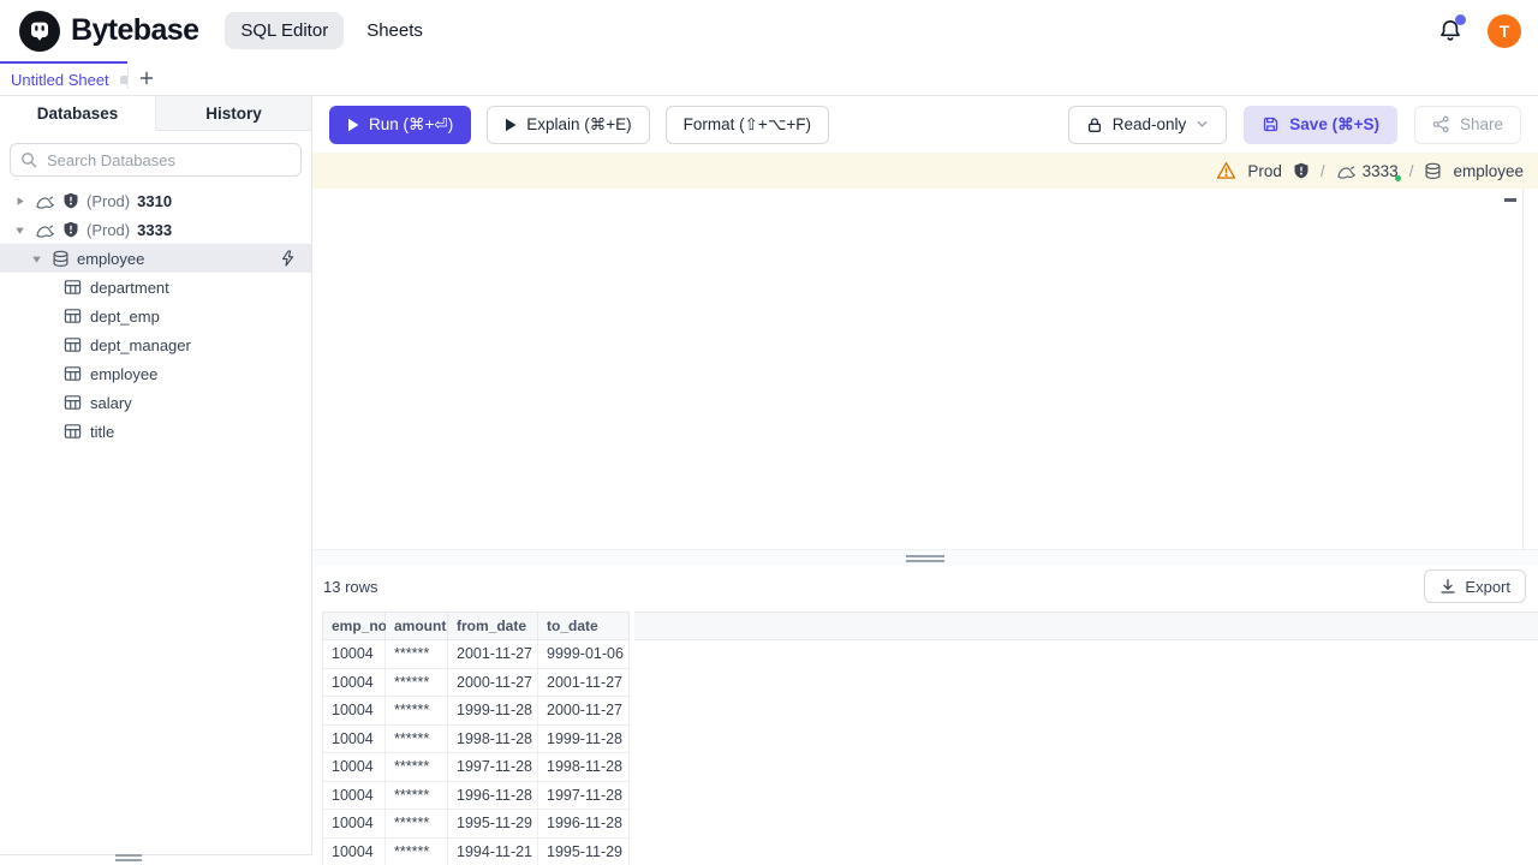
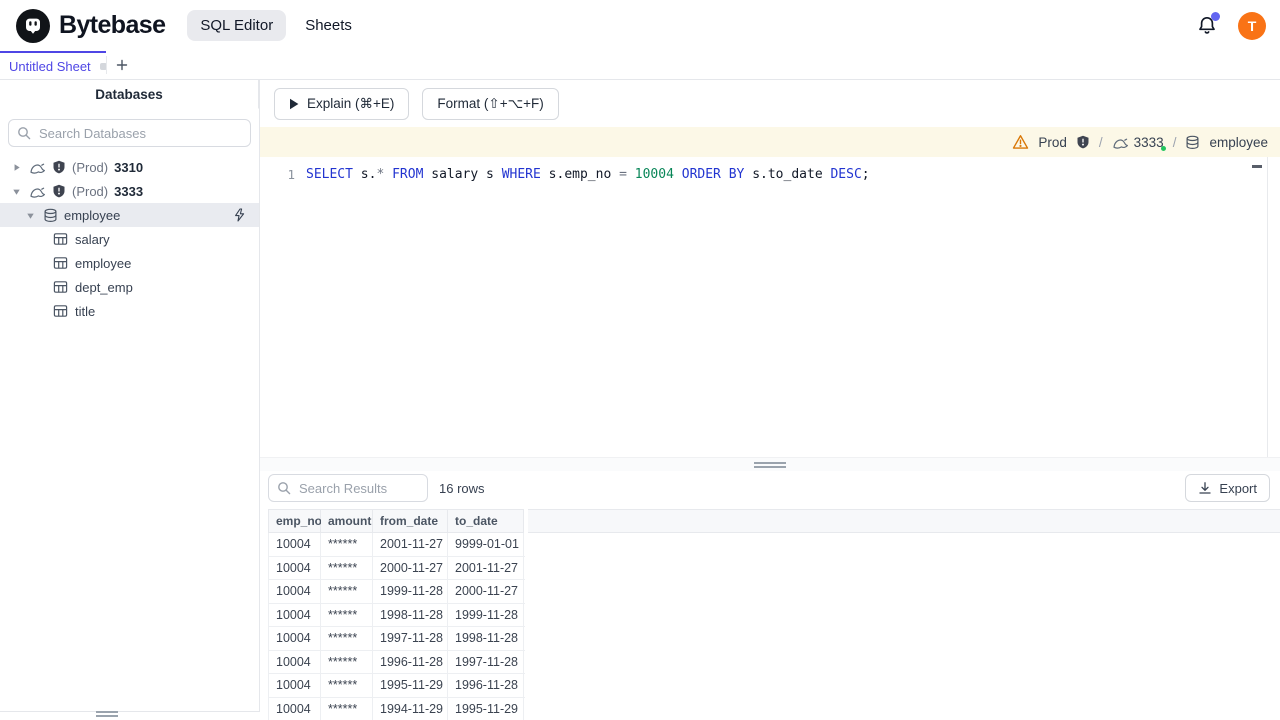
  Bytebase
  SQL Editor
  Sheets
  T
  Untitled Sheet
  Databases
- History
  Search Databases
  (Prod)
  3310
  (Prod)
  3333
  employee
- department
- dept_emp
+ salary
- dept_manager
  employee
- salary
+ dept_emp
  title
- Run (⌘+⏎)
  Explain (⌘+E)
  Format (⇧+⌥+F)
- Read-only
- Save (⌘+S)
- Share
  Prod
  /
  3333
  /
  employee
+ 1
+ SELECT s.* FROM salary s WHERE s.emp_no = 10004 ORDER BY s.to_date DESC;
+ Search Results
- 13 rows
+ 16 rows
  Export
  emp_no
  amount
  from_date
  to_date
  10004
  ******
  2001-11-27
- 9999-01-06
+ 9999-01-01
  10004
  ******
  2000-11-27
  2001-11-27
  10004
  ******
  1999-11-28
  2000-11-27
  10004
  ******
  1998-11-28
  1999-11-28
  10004
  ******
  1997-11-28
  1998-11-28
  10004
  ******
  1996-11-28
  1997-11-28
  10004
  ******
  1995-11-29
  1996-11-28
  10004
  ******
- 1994-11-21
+ 1994-11-29
  1995-11-29
